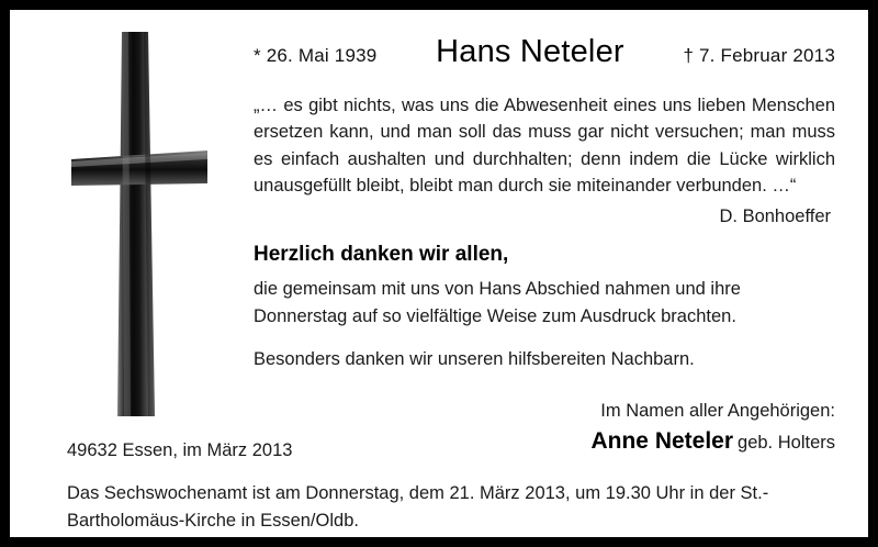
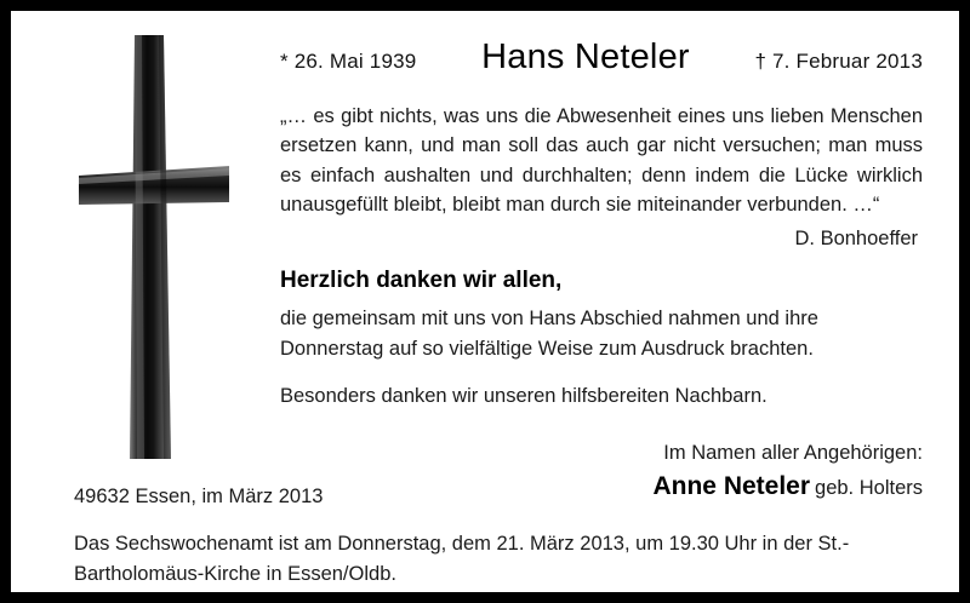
  * 26. Mai 1939
  Hans Neteler
  † 7. Februar 2013
- „… es gibt nichts, was uns die Abwesenheit eines uns lieben Menschen ersetzen kann, und man soll das muss gar nicht versuchen; man muss es einfach aushalten und durchhalten; denn indem die Lücke wirklich unausgefüllt bleibt, bleibt man durch sie miteinander verbunden. …“
+ „… es gibt nichts, was uns die Abwesenheit eines uns lieben Menschen ersetzen kann, und man soll das auch gar nicht versuchen; man muss es einfach aushalten und durchhalten; denn indem die Lücke wirklich unausgefüllt bleibt, bleibt man durch sie miteinander verbunden. …“
  D. Bonhoeffer
  Herzlich danken wir allen,
  die gemeinsam mit uns von Hans Abschied nahmen und ihre Donnerstag auf so vielfältige Weise zum Ausdruck brachten.
  Besonders danken wir unseren hilfsbereiten Nachbarn.
  Im Namen aller Angehörigen:
  Anne Neteler geb. Holters
  49632 Essen, im März 2013
  Das Sechswochenamt ist am Donnerstag, dem 21. März 2013, um 19.30 Uhr in der St.-Bartholomäus-Kirche in Essen/Oldb.
